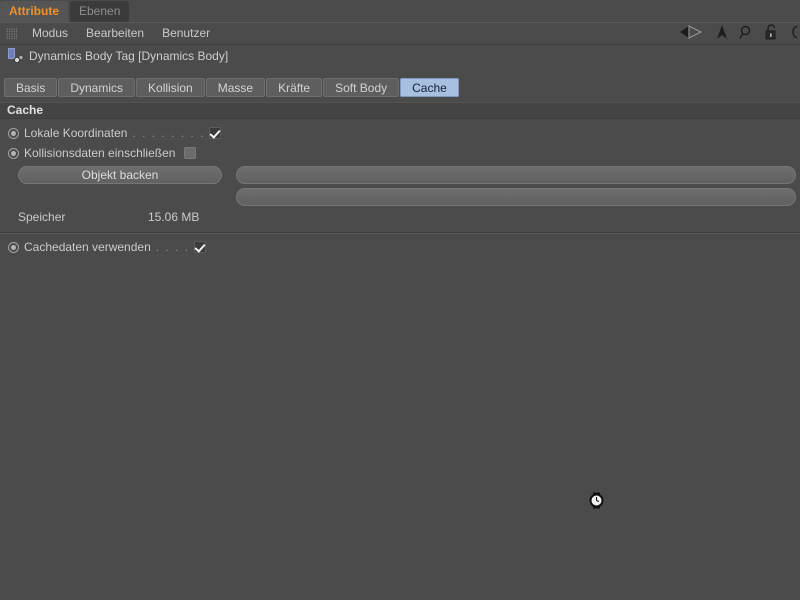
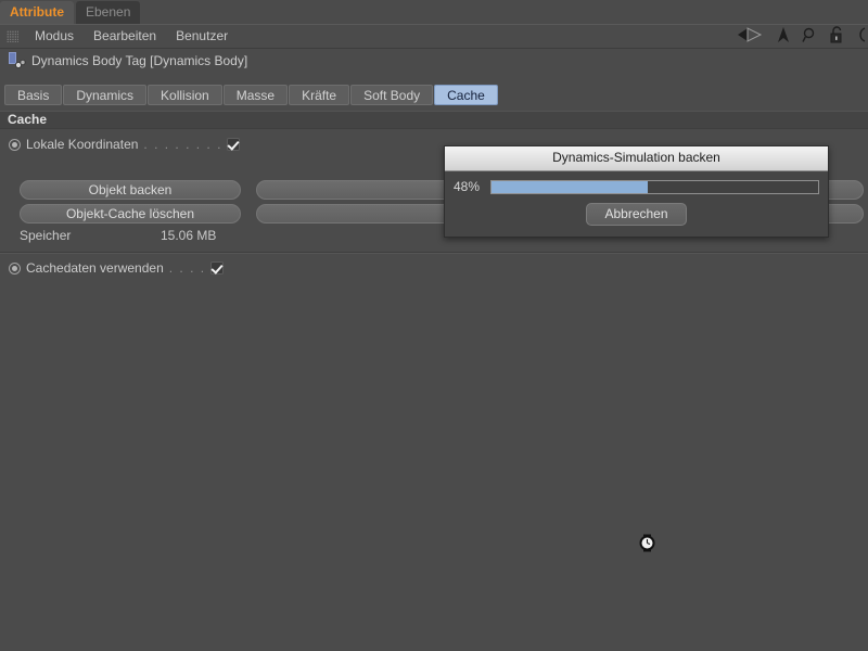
  Attribute
  Ebenen
  Modus
  Bearbeiten
  Benutzer
  Dynamics Body Tag [Dynamics Body]
  Basis
  Dynamics
  Kollision
  Masse
  Kräfte
  Soft Body
  Cache
  Cache
  Lokale Koordinaten
  . . . . . . . .
- Kollisionsdaten einschließen
  Objekt backen
+ Objekt-Cache löschen
  Speicher
  15.06 MB
  Cachedaten verwenden
  . . . .
+ Dynamics-Simulation backen
+ 48%
+ Abbrechen
